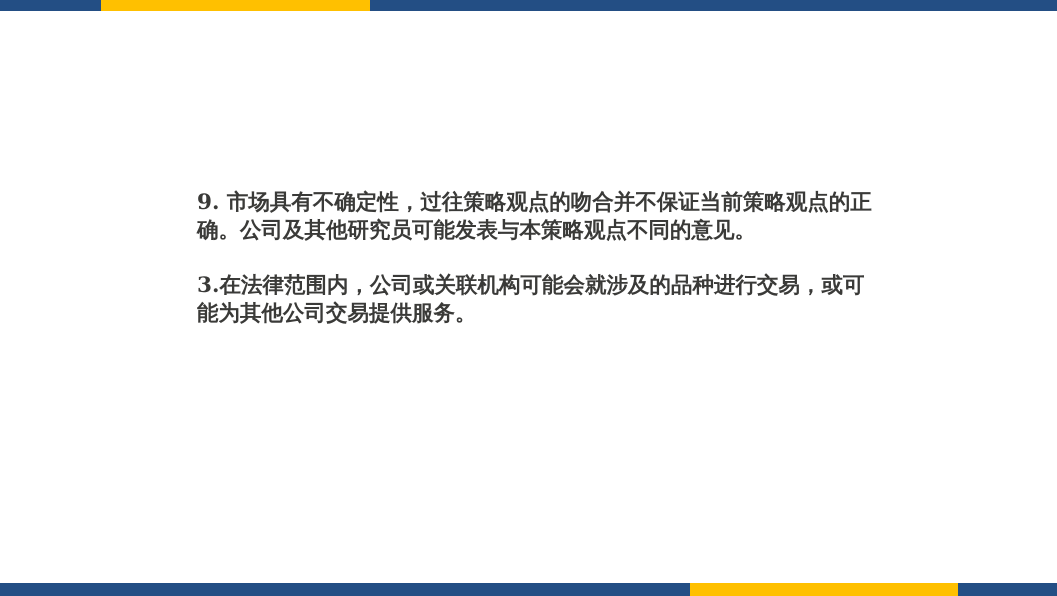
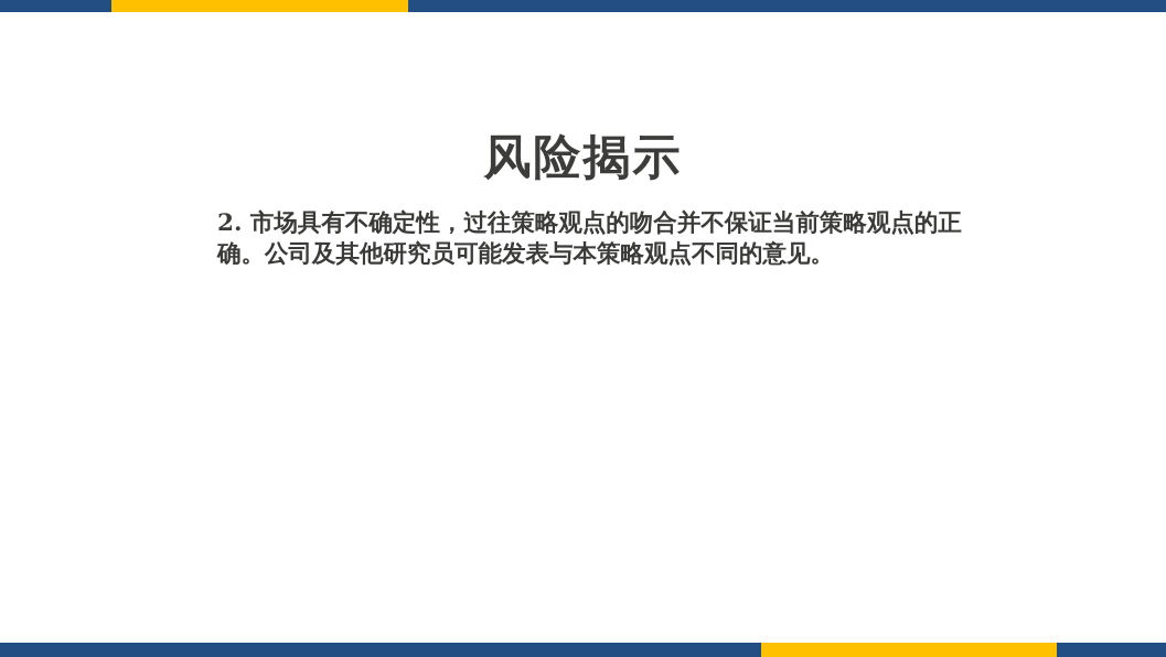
+ 风险揭示
- 9. 市场具有不确定性，过往策略观点的吻合并不保证当前策略观点的正确。公司及其他研究员可能发表与本策略观点不同的意见。
+ 2. 市场具有不确定性，过往策略观点的吻合并不保证当前策略观点的正确。公司及其他研究员可能发表与本策略观点不同的意见。
- 3.在法律范围内，公司或关联机构可能会就涉及的品种进行交易，或可能为其他公司交易提供服务。
